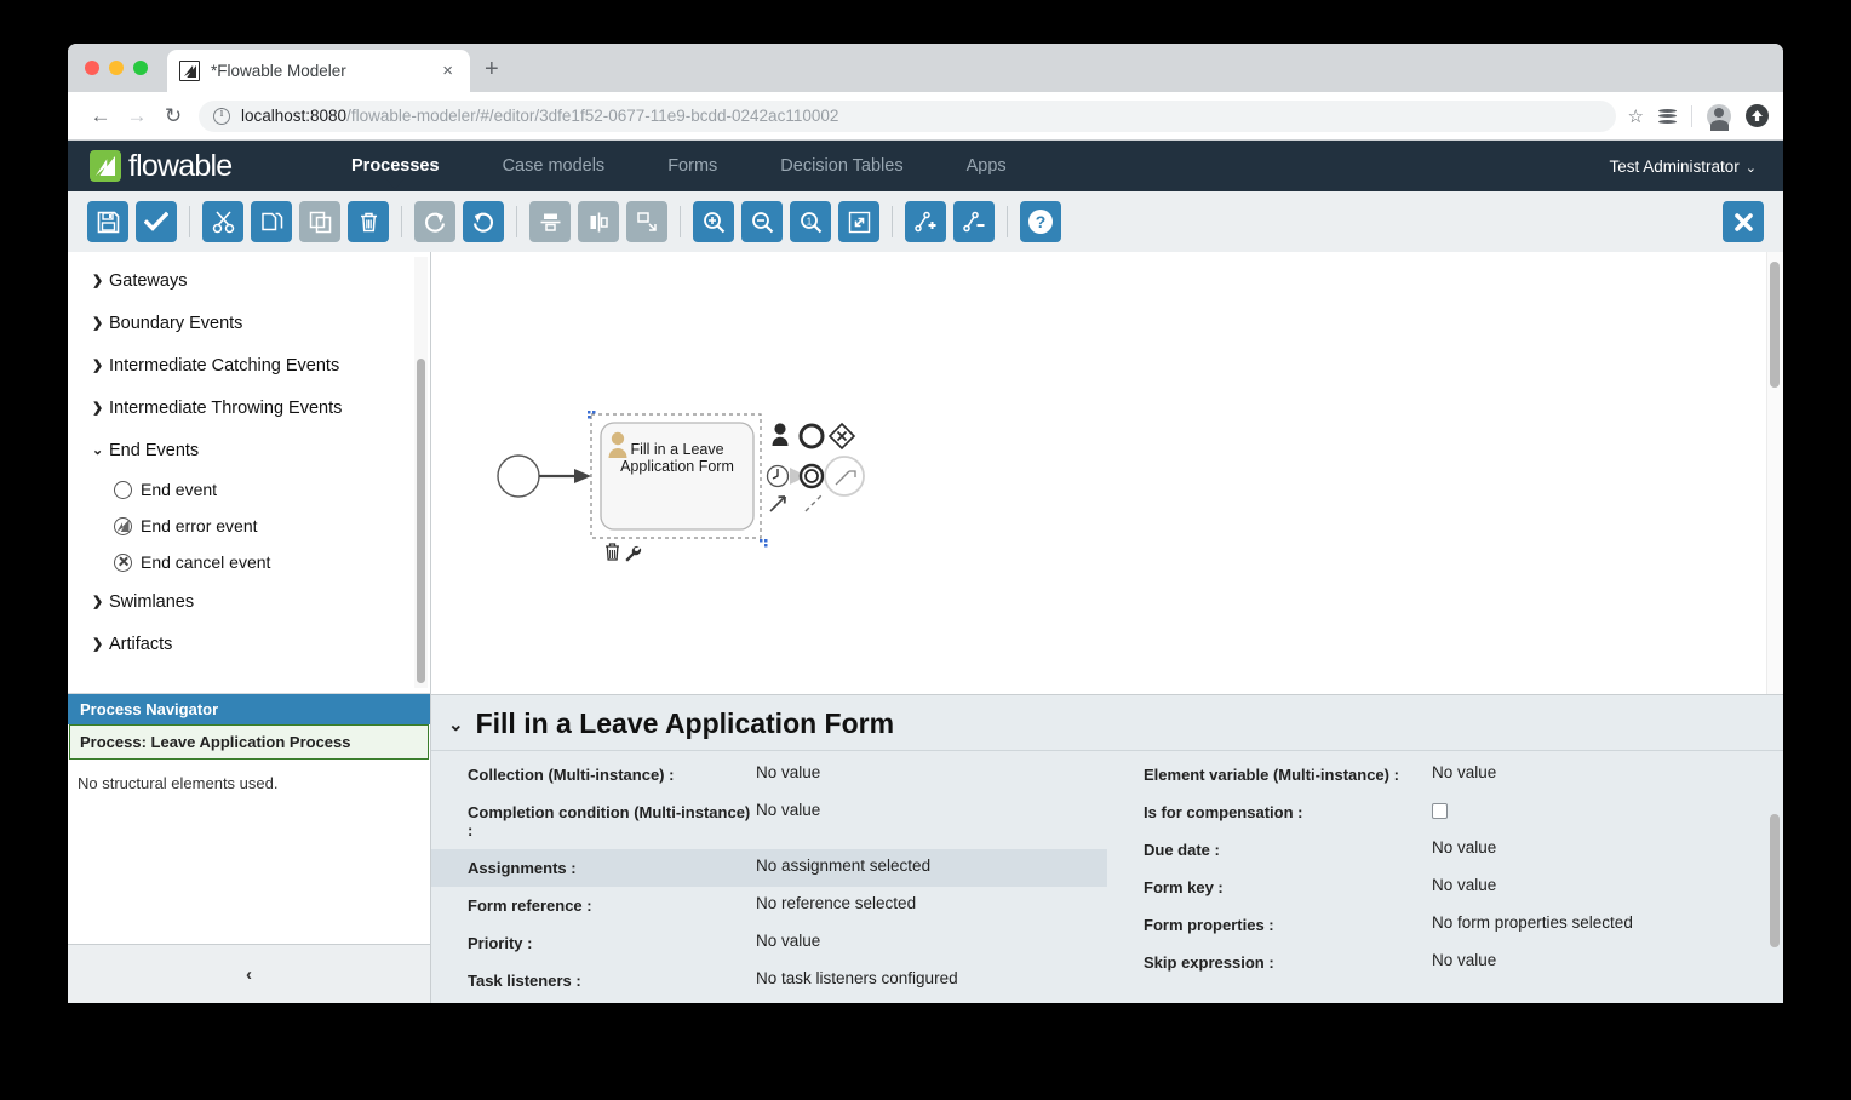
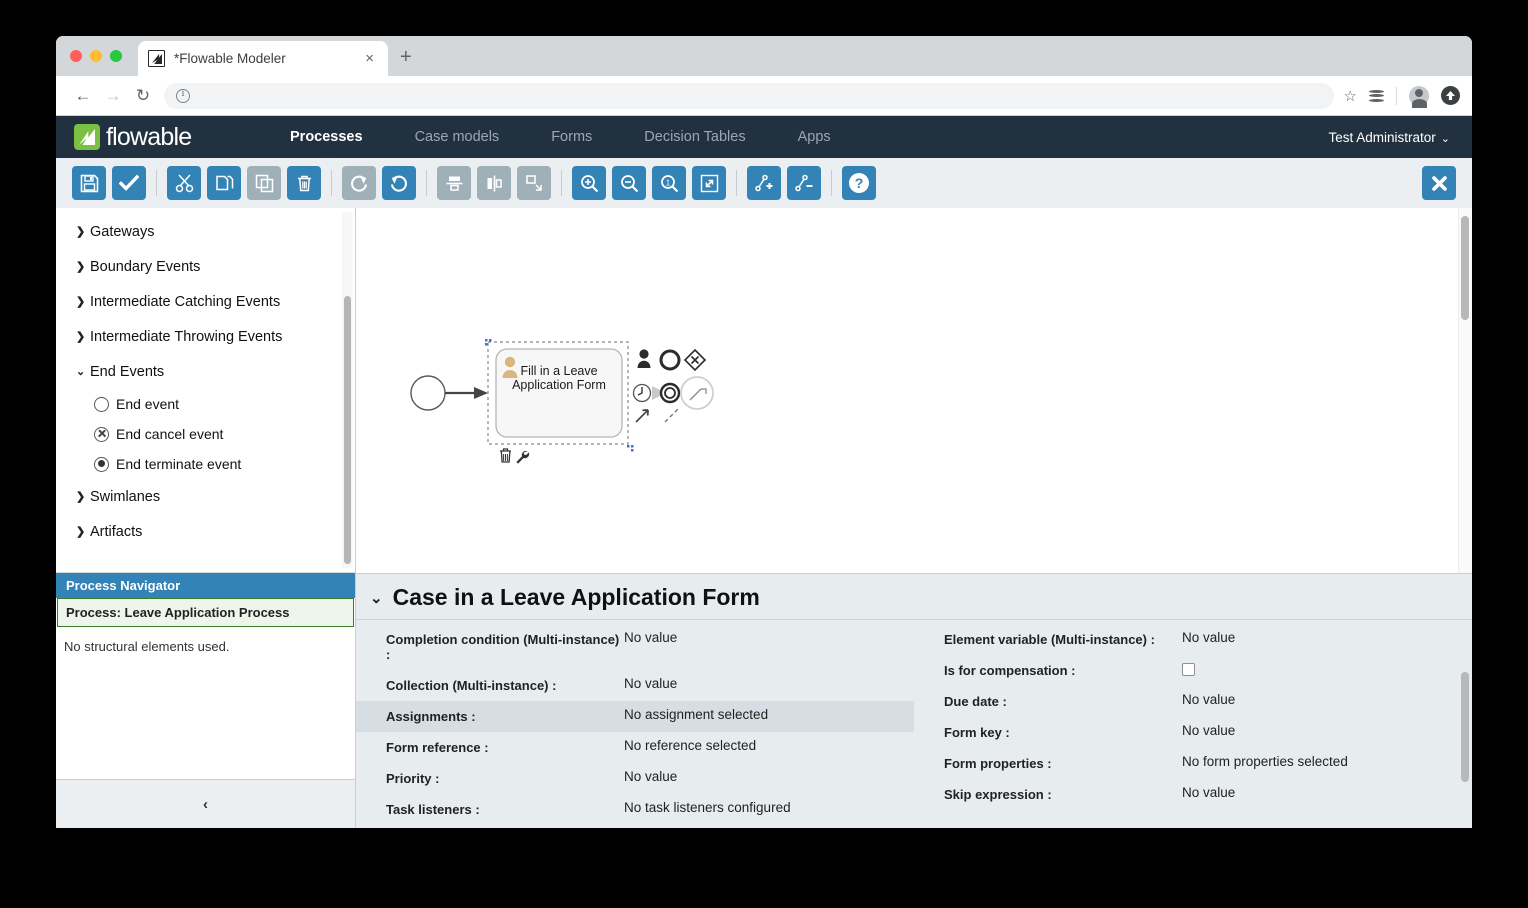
  *Flowable Modeler
  ×
  +
  ←
  →
  ↻
- localhost:8080/flowable-modeler/#/editor/3dfe1f52-0677-11e9-bcdd-0242ac110002
  ☆
  flowable
  Processes
  Case models
  Forms
  Decision Tables
  Apps
  Test Administrator ⌄
  1
  ?
  ❯
  Gateways
  ❯
  Boundary Events
  ❯
  Intermediate Catching Events
  ❯
  Intermediate Throwing Events
  ⌄
  End Events
  End event
- End error event
  End cancel event
+ End terminate event
  ❯
  Swimlanes
  ❯
  Artifacts
  Process Navigator
  Process: Leave Application Process
  No structural elements used.
  ‹
  Fill in a Leave
  Application Form
  ⌄
- Fill in a Leave Application Form
+ Case in a Leave Application Form
- Collection (Multi-instance) :
+ Completion condition (Multi-instance) :
  No value
- Completion condition (Multi-instance) :
+ Collection (Multi-instance) :
  No value
  Assignments :
  No assignment selected
  Form reference :
  No reference selected
  Priority :
  No value
  Task listeners :
  No task listeners configured
  Element variable (Multi-instance) :
  No value
  Is for compensation :
  Due date :
  No value
  Form key :
  No value
  Form properties :
  No form properties selected
  Skip expression :
  No value
